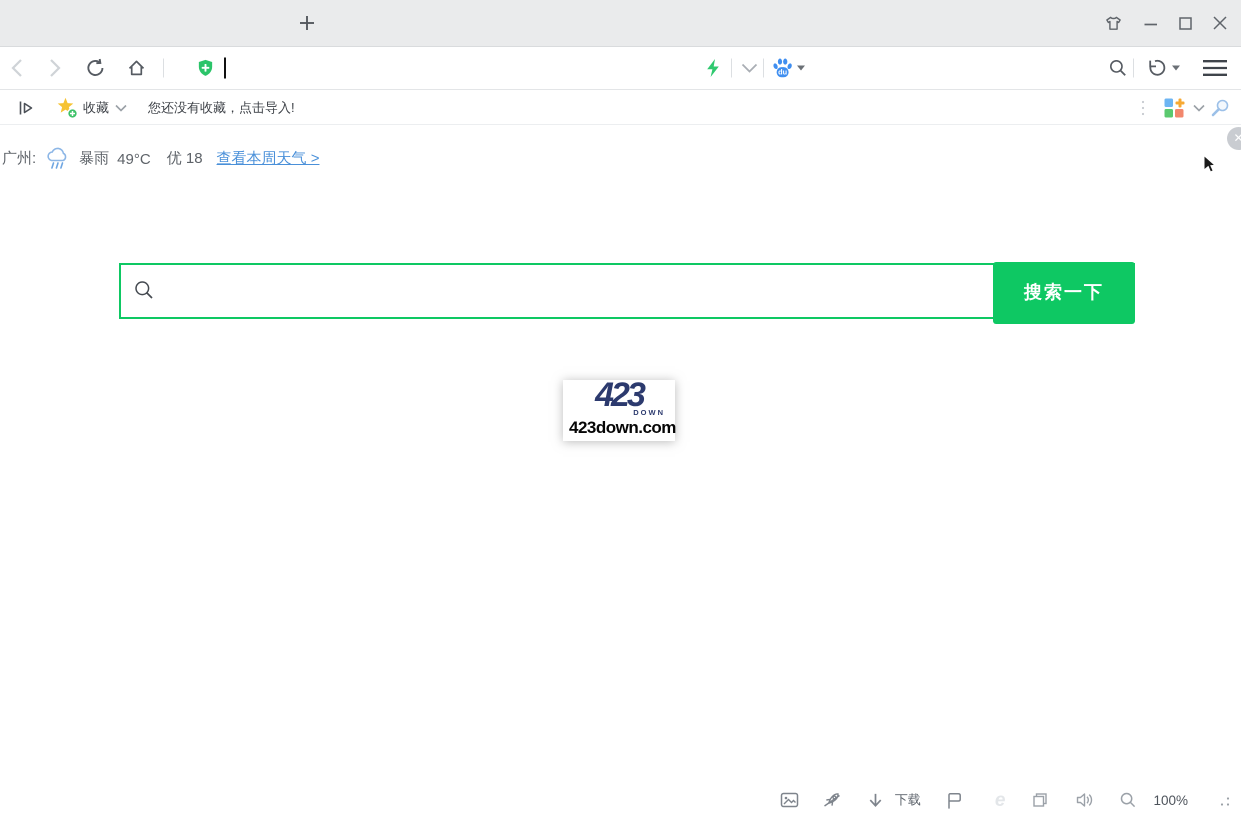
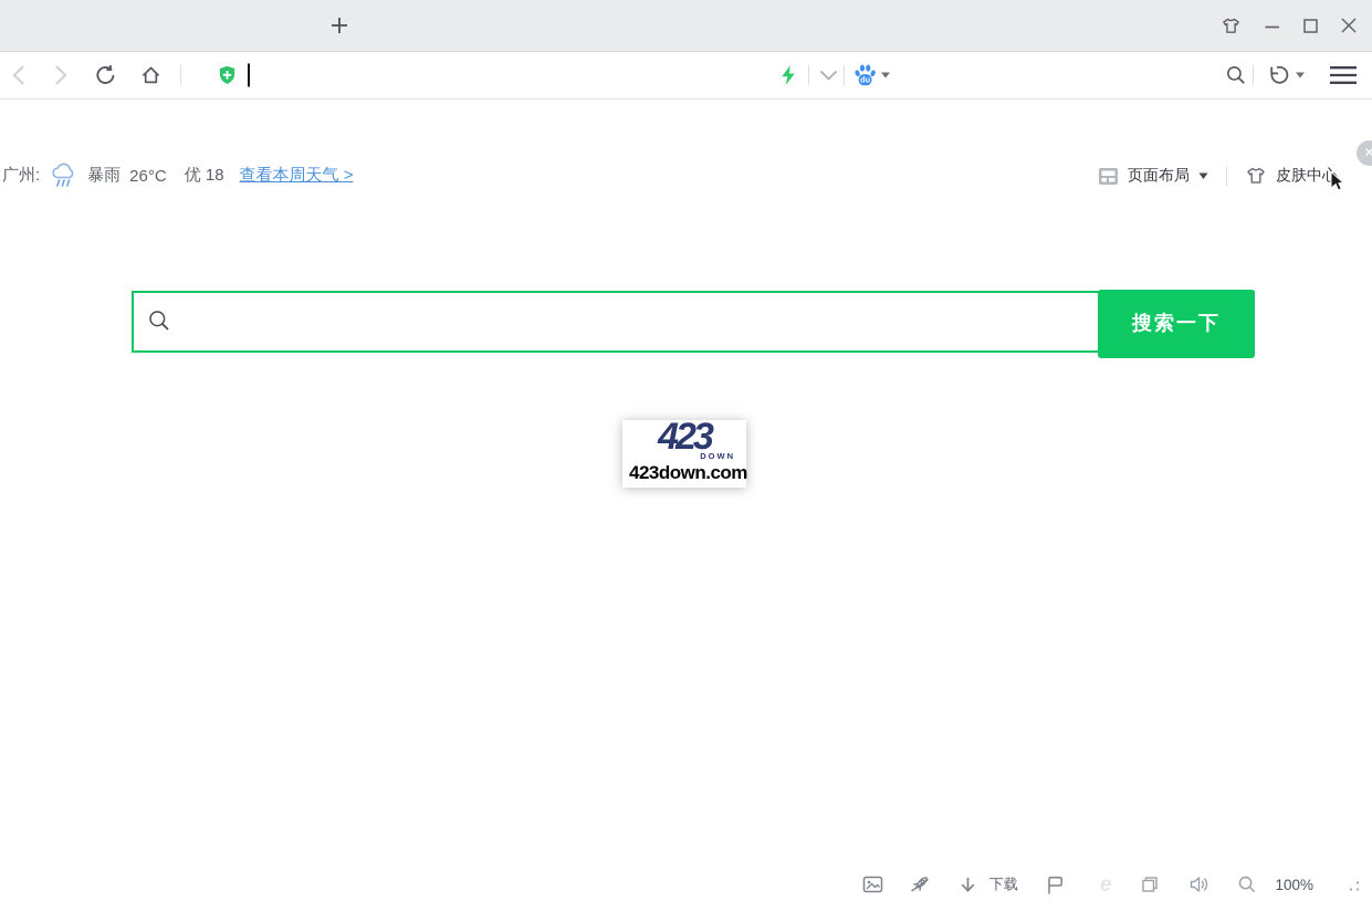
  du
- 收藏
- 您还没有收藏，点击导入!
  广州:
  暴雨
- 49°C
+ 26°C
  优 18
  查看本周天气 >
+ 页面布局
+ 皮肤中心
  ✕
  搜索一下
  423
  DOWN
  423down.com
  下载
  e
  100%
